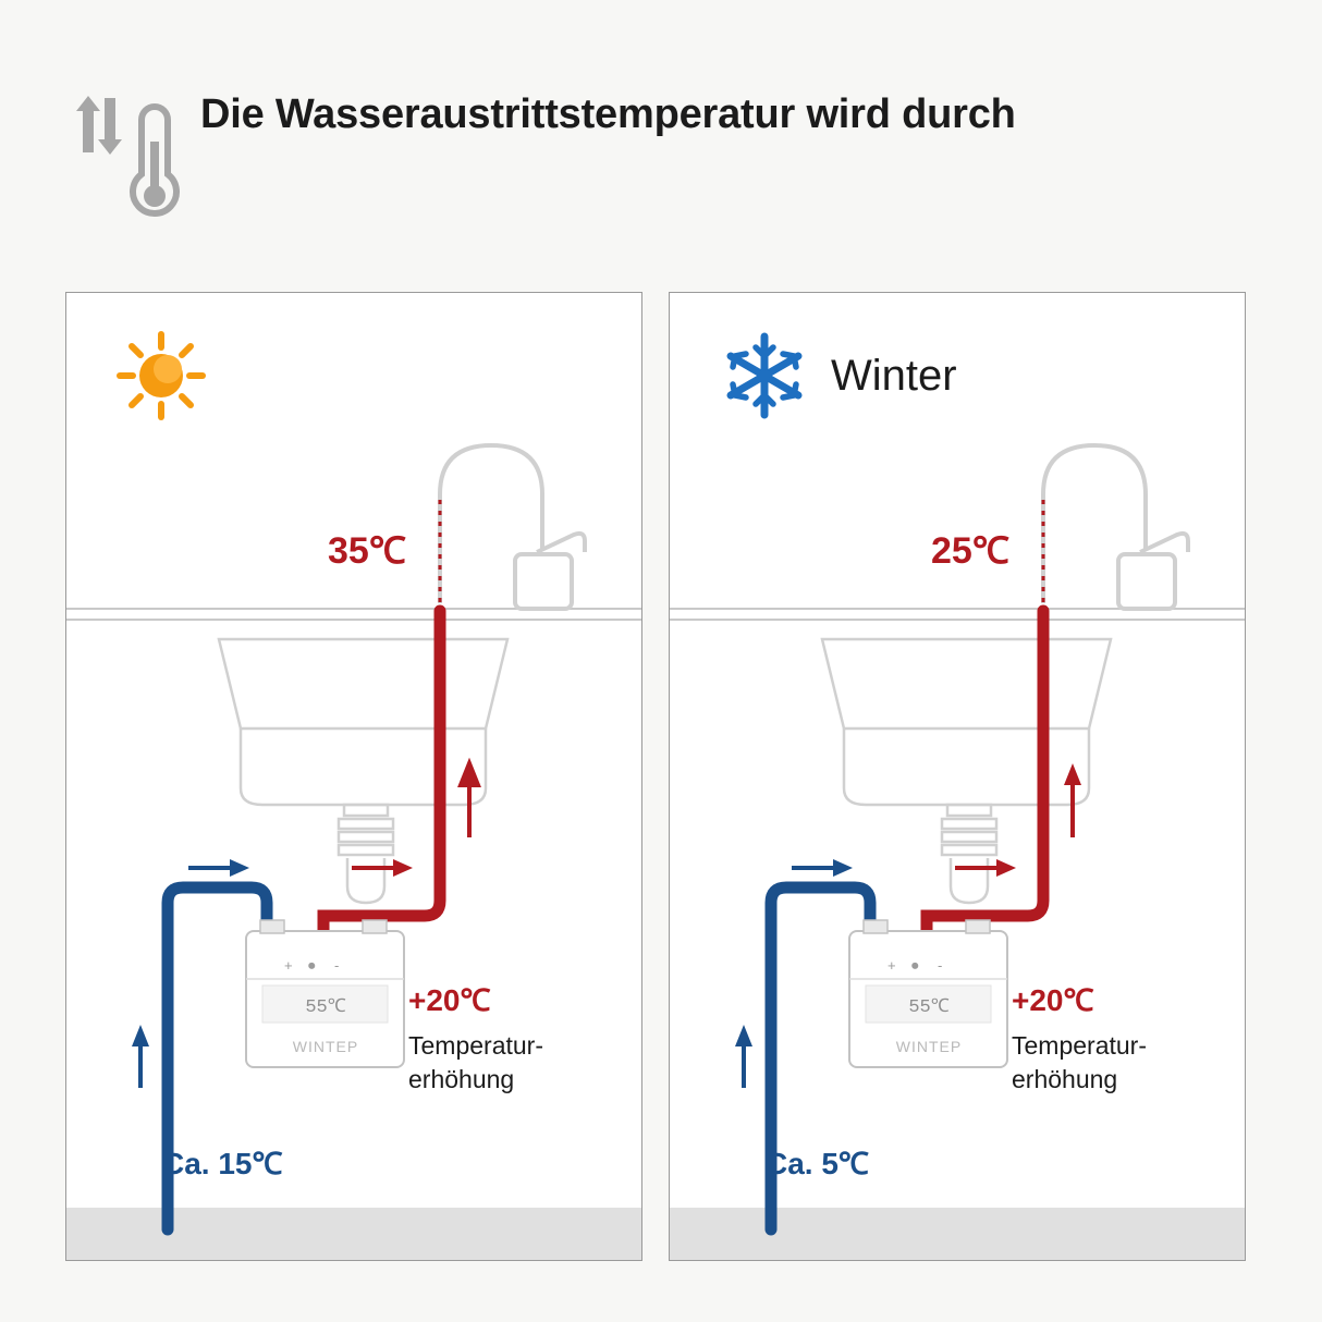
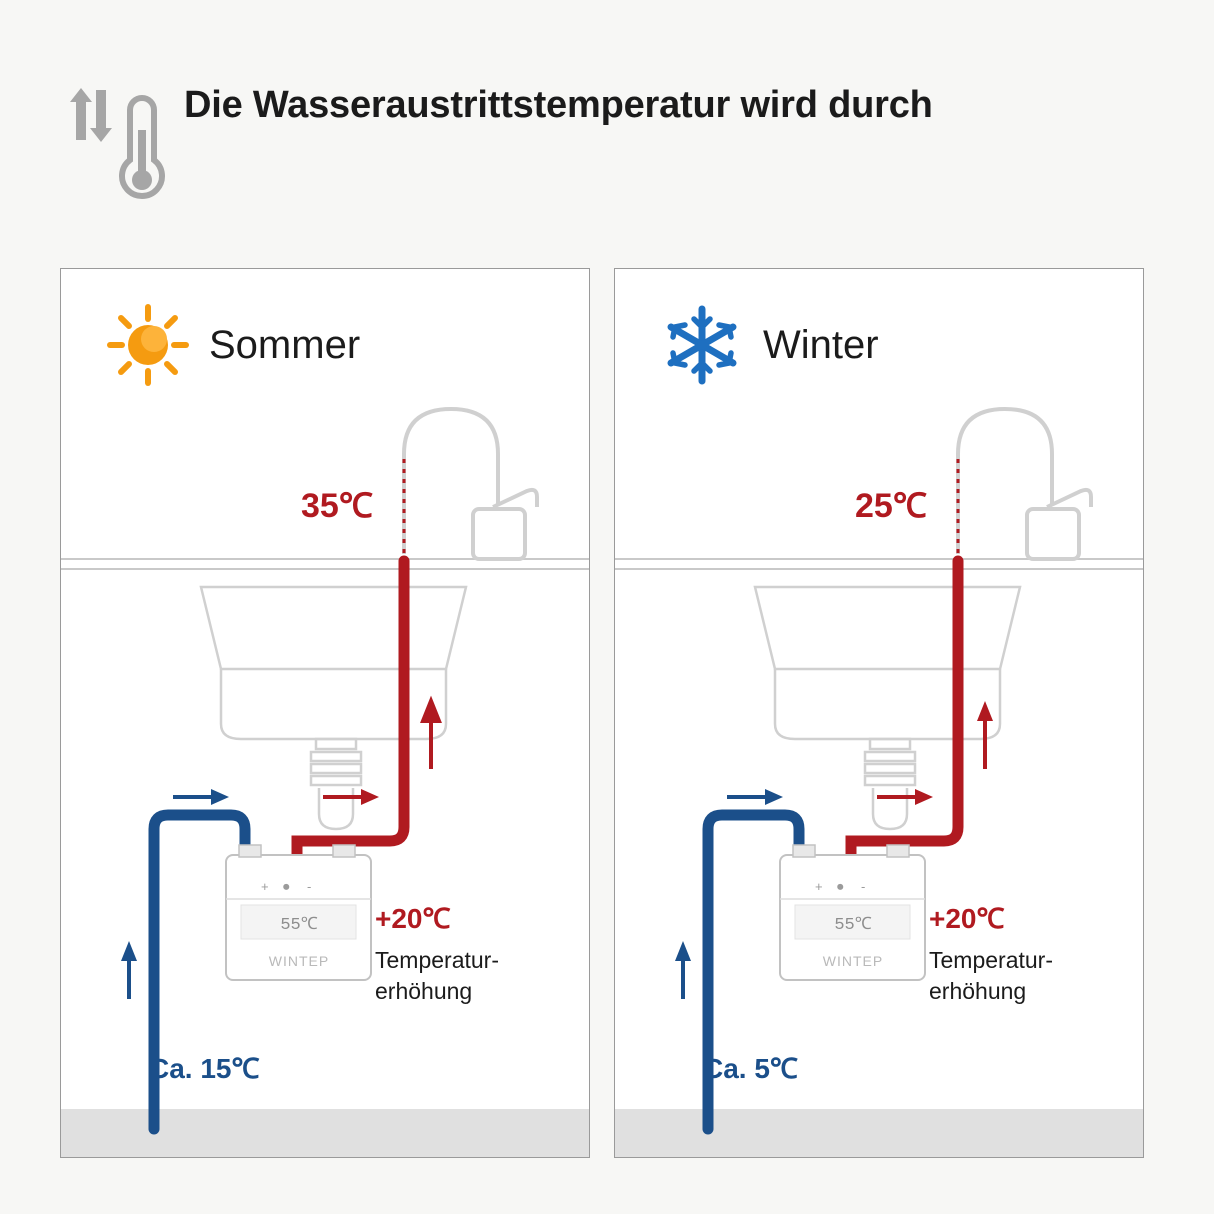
  Die Wasseraustrittstemperatur wird durch
+ Sommer
  35℃
  +20℃
  Temperatur-
  erhöhung
  a. 15℃
  +
  ⏺
  -
  55℃
  WINTEP
  Winter
  25℃
  +20℃
  Temperatur-
  erhöhung
  a. 5℃
  +
  ⏺
  -
  55℃
  WINTEP
